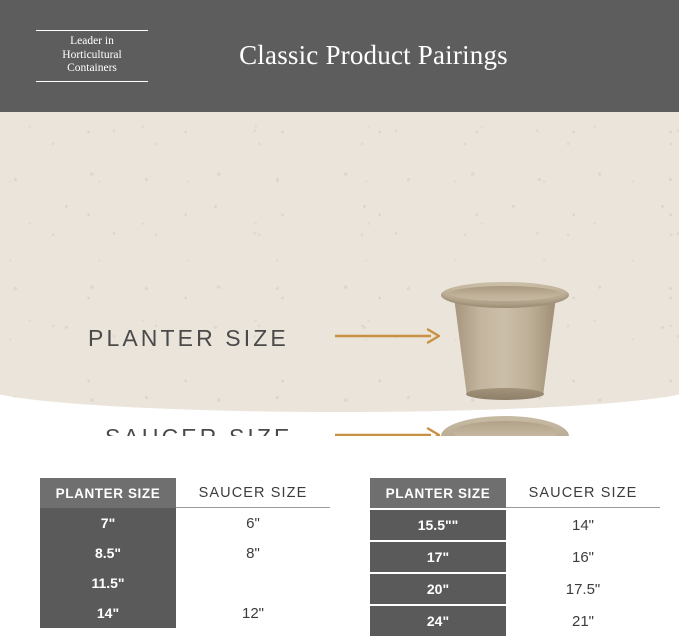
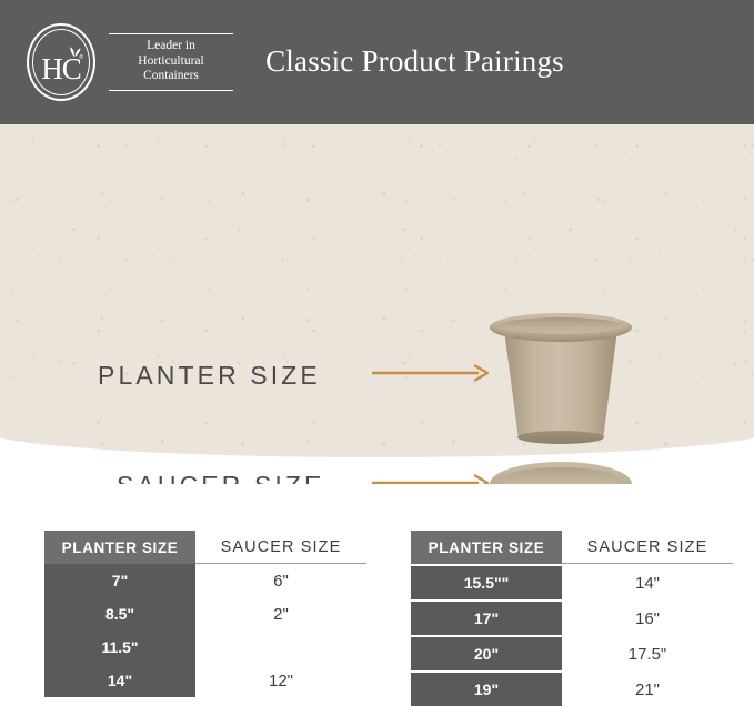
+ HC
  Leader in
  Horticultural
  Containers
  Classic Product Pairings
  PLANTER SIZE
  PLANTER SIZE
  SAUCER SIZE
  7"
  6"
  8.5"
- 8"
+ 2"
  11.5"
  14"
  12"
  PLANTER SIZE
  SAUCER SIZE
  15.5""
  14"
  17"
  16"
  20"
  17.5"
- 24"
+ 19"
  21"
